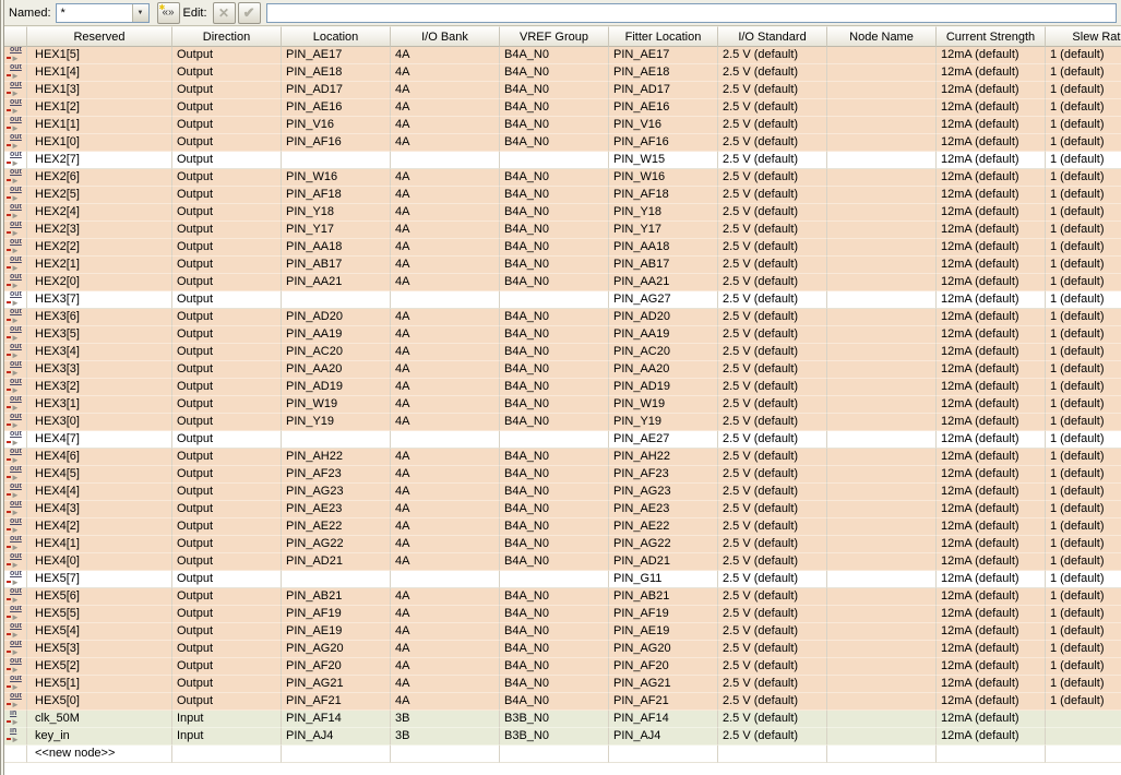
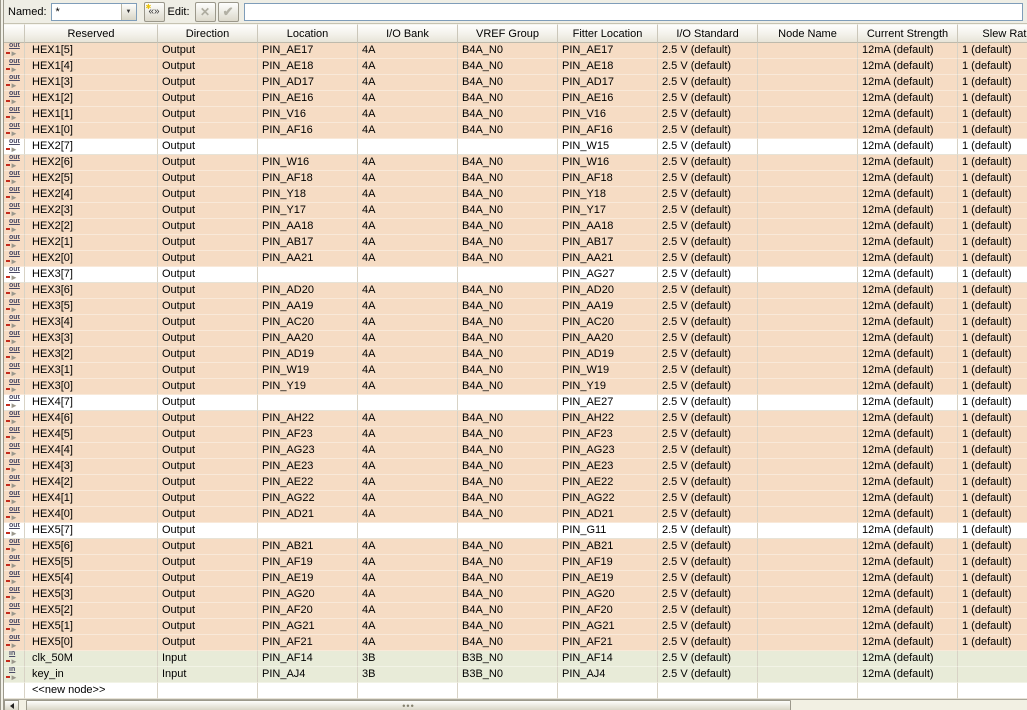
  Named:
  *
  «»
  Edit:
  ✕
  ✔
  Reserved
  Direction
  Location
  I/O Bank
  VREF Group
  Fitter Location
  I/O Standard
  Node Name
  Current Strength
  Slew Rat
  ►
  HEX1[5]
  Output
  PIN_AE17
  4A
  B4A_N0
  PIN_AE17
  2.5 V (default)
  12mA (default)
  1 (default)
  ►
  HEX1[4]
  Output
  PIN_AE18
  4A
  B4A_N0
  PIN_AE18
  2.5 V (default)
  12mA (default)
  1 (default)
  ►
  HEX1[3]
  Output
  PIN_AD17
  4A
  B4A_N0
  PIN_AD17
  2.5 V (default)
  12mA (default)
  1 (default)
  ►
  HEX1[2]
  Output
  PIN_AE16
  4A
  B4A_N0
  PIN_AE16
  2.5 V (default)
  12mA (default)
  1 (default)
  ►
  HEX1[1]
  Output
  PIN_V16
  4A
  B4A_N0
  PIN_V16
  2.5 V (default)
  12mA (default)
  1 (default)
  ►
  HEX1[0]
  Output
  PIN_AF16
  4A
  B4A_N0
  PIN_AF16
  2.5 V (default)
  12mA (default)
  1 (default)
  ►
  HEX2[7]
  Output
  PIN_W15
  2.5 V (default)
  12mA (default)
  1 (default)
  ►
  HEX2[6]
  Output
  PIN_W16
  4A
  B4A_N0
  PIN_W16
  2.5 V (default)
  12mA (default)
  1 (default)
  ►
  HEX2[5]
  Output
  PIN_AF18
  4A
  B4A_N0
  PIN_AF18
  2.5 V (default)
  12mA (default)
  1 (default)
  ►
  HEX2[4]
  Output
  PIN_Y18
  4A
  B4A_N0
  PIN_Y18
  2.5 V (default)
  12mA (default)
  1 (default)
  ►
  HEX2[3]
  Output
  PIN_Y17
  4A
  B4A_N0
  PIN_Y17
  2.5 V (default)
  12mA (default)
  1 (default)
  ►
  HEX2[2]
  Output
  PIN_AA18
  4A
  B4A_N0
  PIN_AA18
  2.5 V (default)
  12mA (default)
  1 (default)
  ►
  HEX2[1]
  Output
  PIN_AB17
  4A
  B4A_N0
  PIN_AB17
  2.5 V (default)
  12mA (default)
  1 (default)
  ►
  HEX2[0]
  Output
  PIN_AA21
  4A
  B4A_N0
  PIN_AA21
  2.5 V (default)
  12mA (default)
  1 (default)
  ►
  HEX3[7]
  Output
  PIN_AG27
  2.5 V (default)
  12mA (default)
  1 (default)
  ►
  HEX3[6]
  Output
  PIN_AD20
  4A
  B4A_N0
  PIN_AD20
  2.5 V (default)
  12mA (default)
  1 (default)
  ►
  HEX3[5]
  Output
  PIN_AA19
  4A
  B4A_N0
  PIN_AA19
  2.5 V (default)
  12mA (default)
  1 (default)
  ►
  HEX3[4]
  Output
  PIN_AC20
  4A
  B4A_N0
  PIN_AC20
  2.5 V (default)
  12mA (default)
  1 (default)
  ►
  HEX3[3]
  Output
  PIN_AA20
  4A
  B4A_N0
  PIN_AA20
  2.5 V (default)
  12mA (default)
  1 (default)
  ►
  HEX3[2]
  Output
  PIN_AD19
  4A
  B4A_N0
  PIN_AD19
  2.5 V (default)
  12mA (default)
  1 (default)
  ►
  HEX3[1]
  Output
  PIN_W19
  4A
  B4A_N0
  PIN_W19
  2.5 V (default)
  12mA (default)
  1 (default)
  ►
  HEX3[0]
  Output
  PIN_Y19
  4A
  B4A_N0
  PIN_Y19
  2.5 V (default)
  12mA (default)
  1 (default)
  ►
  HEX4[7]
  Output
  PIN_AE27
  2.5 V (default)
  12mA (default)
  1 (default)
  ►
  HEX4[6]
  Output
  PIN_AH22
  4A
  B4A_N0
  PIN_AH22
  2.5 V (default)
  12mA (default)
  1 (default)
  ►
  HEX4[5]
  Output
  PIN_AF23
  4A
  B4A_N0
  PIN_AF23
  2.5 V (default)
  12mA (default)
  1 (default)
  ►
  HEX4[4]
  Output
  PIN_AG23
  4A
  B4A_N0
  PIN_AG23
  2.5 V (default)
  12mA (default)
  1 (default)
  ►
  HEX4[3]
  Output
  PIN_AE23
  4A
  B4A_N0
  PIN_AE23
  2.5 V (default)
  12mA (default)
  1 (default)
  ►
  HEX4[2]
  Output
  PIN_AE22
  4A
  B4A_N0
  PIN_AE22
  2.5 V (default)
  12mA (default)
  1 (default)
  ►
  HEX4[1]
  Output
  PIN_AG22
  4A
  B4A_N0
  PIN_AG22
  2.5 V (default)
  12mA (default)
  1 (default)
  ►
  HEX4[0]
  Output
  PIN_AD21
  4A
  B4A_N0
  PIN_AD21
  2.5 V (default)
  12mA (default)
  1 (default)
  ►
  HEX5[7]
  Output
  PIN_G11
  2.5 V (default)
  12mA (default)
  1 (default)
  ►
  HEX5[6]
  Output
  PIN_AB21
  4A
  B4A_N0
  PIN_AB21
  2.5 V (default)
  12mA (default)
  1 (default)
  ►
  HEX5[5]
  Output
  PIN_AF19
  4A
  B4A_N0
  PIN_AF19
  2.5 V (default)
  12mA (default)
  1 (default)
  ►
  HEX5[4]
  Output
  PIN_AE19
  4A
  B4A_N0
  PIN_AE19
  2.5 V (default)
  12mA (default)
  1 (default)
  ►
  HEX5[3]
  Output
  PIN_AG20
  4A
  B4A_N0
  PIN_AG20
  2.5 V (default)
  12mA (default)
  1 (default)
  ►
  HEX5[2]
  Output
  PIN_AF20
  4A
  B4A_N0
  PIN_AF20
  2.5 V (default)
  12mA (default)
  1 (default)
  ►
  HEX5[1]
  Output
  PIN_AG21
  4A
  B4A_N0
  PIN_AG21
  2.5 V (default)
  12mA (default)
  1 (default)
  ►
  HEX5[0]
  Output
  PIN_AF21
  4A
  B4A_N0
  PIN_AF21
  2.5 V (default)
  12mA (default)
  1 (default)
  ►
  clk_50M
  Input
  PIN_AF14
  3B
  B3B_N0
  PIN_AF14
  2.5 V (default)
  12mA (default)
  ►
  key_in
  Input
  PIN_AJ4
  3B
  B3B_N0
  PIN_AJ4
  2.5 V (default)
  12mA (default)
  <<new node>>
+ •••
